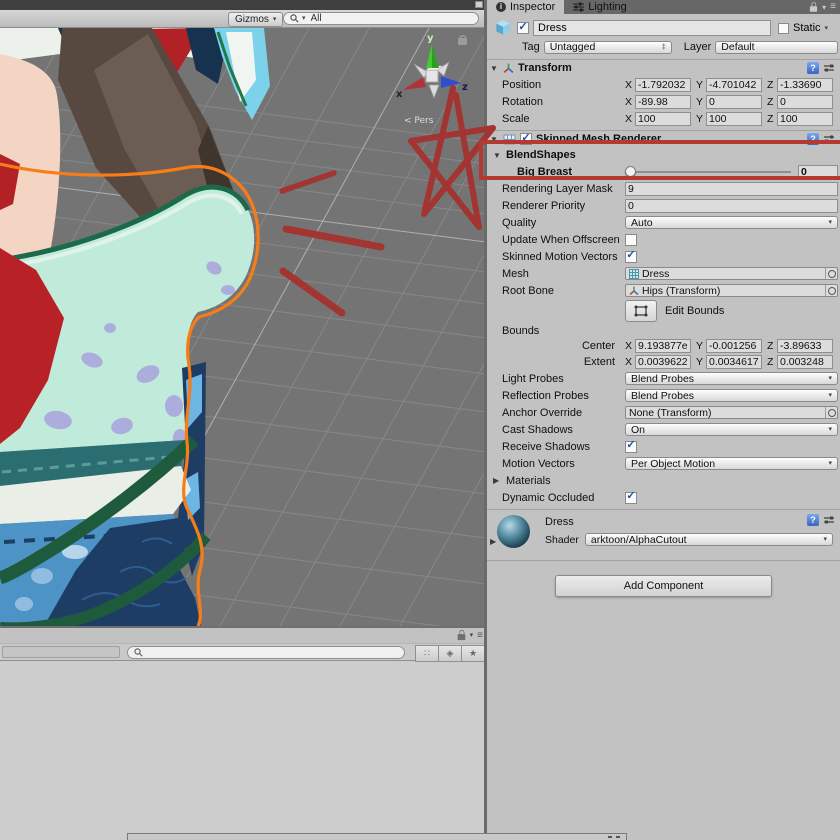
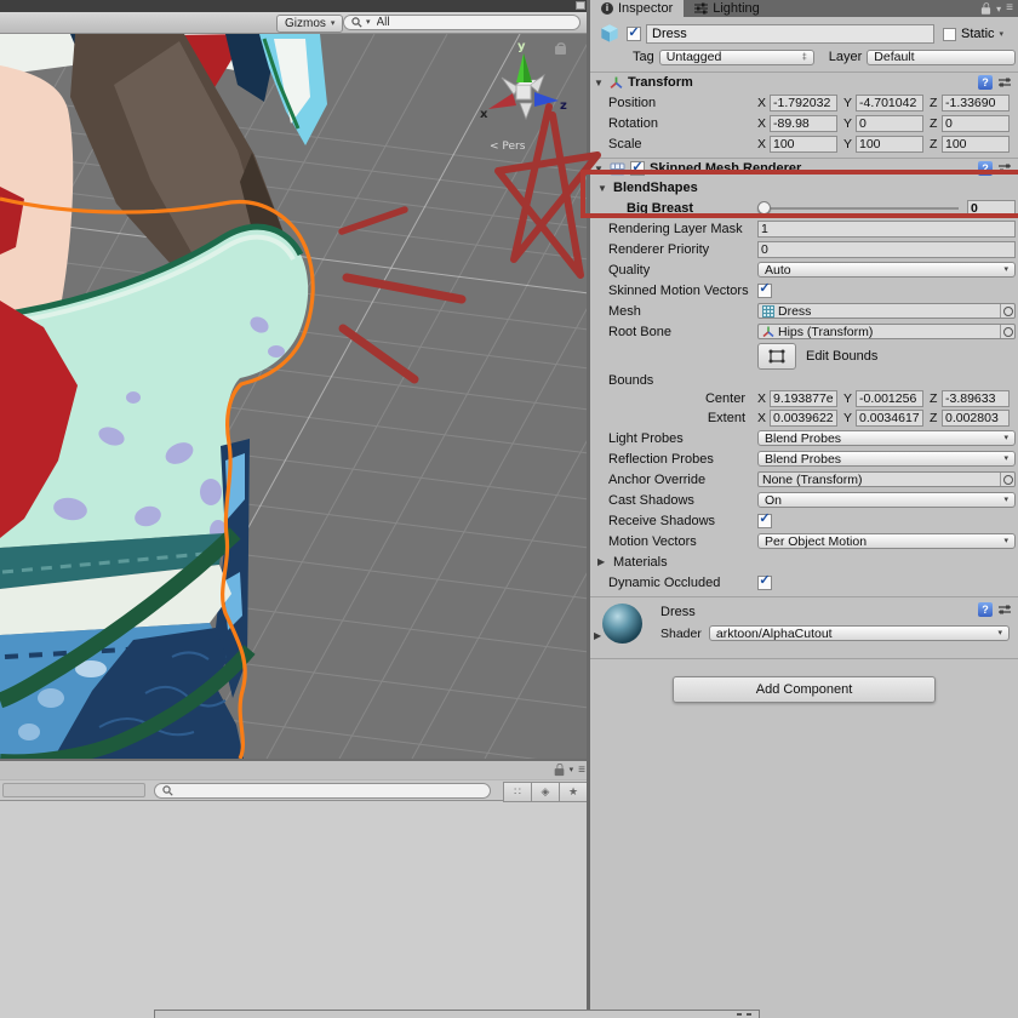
  Gizmos
  All
  y
  x
  z
  < Pers
  ≡
  ∷
  ◈
  ★
  i
  Inspector
  Lighting
  ▾
  ≡
  ✓
  Dress
  Static
  Tag
  Untagged
  Layer
  Default
  ▼
  Transform
  ?
  Position
  X
  -1.792032
  Y
  -4.701042
  Z
  -1.33690
  Rotation
  X
  -89.98
  Y
  0
  Z
  0
  Scale
  X
  100
  Y
  100
  Z
  100
  ▼
  ✓
  Skinned Mesh Renderer
  ?
  ▼
  BlendShapes
  Big Breast
  0
  Rendering Layer Mask
- 9
+ 1
  Renderer Priority
  0
  Quality
  Auto
- Update When Offscreen
  Skinned Motion Vectors
  ✓
  Mesh
  Dress
  Root Bone
  Hips (Transform)
  Edit Bounds
  Bounds
  Center
  X
  9.193877e
  Y
  -0.001256
  Z
  -3.89633
  Extent
  X
  0.0039622
  Y
  0.0034617
  Z
- 0.003248
+ 0.002803
  Light Probes
  Blend Probes
  Reflection Probes
  Blend Probes
  Anchor Override
  None (Transform)
  Cast Shadows
  On
  Receive Shadows
  ✓
  Motion Vectors
  Per Object Motion
  ▶
  Materials
  Dynamic Occluded
  ✓
  ▶
  Dress
  Shader
  arktoon/AlphaCutout
  ?
  Add Component
